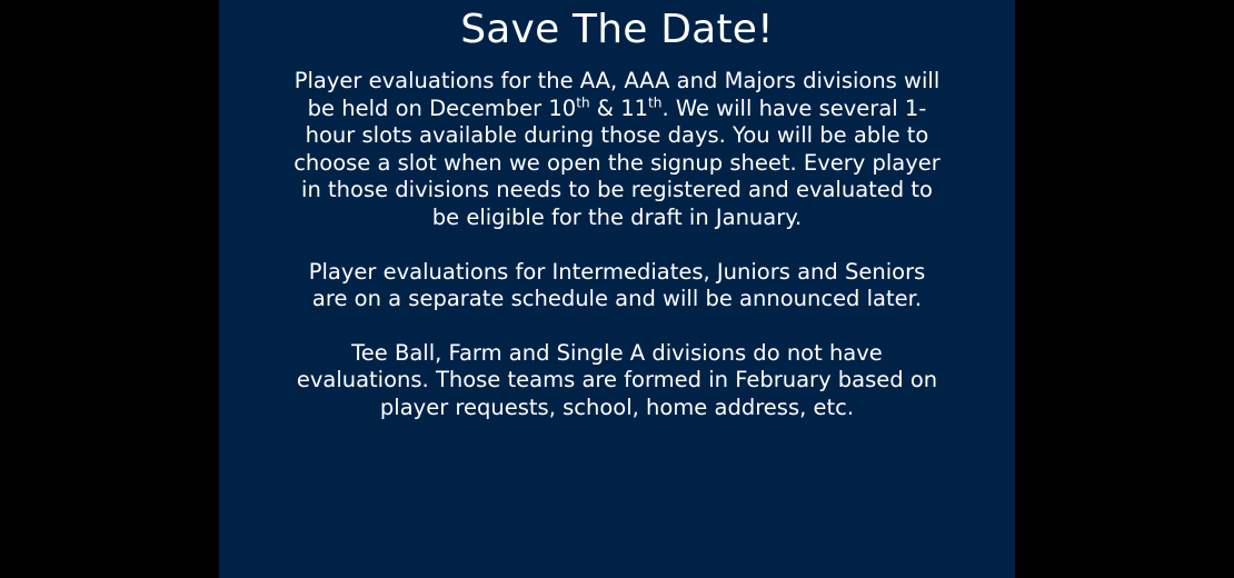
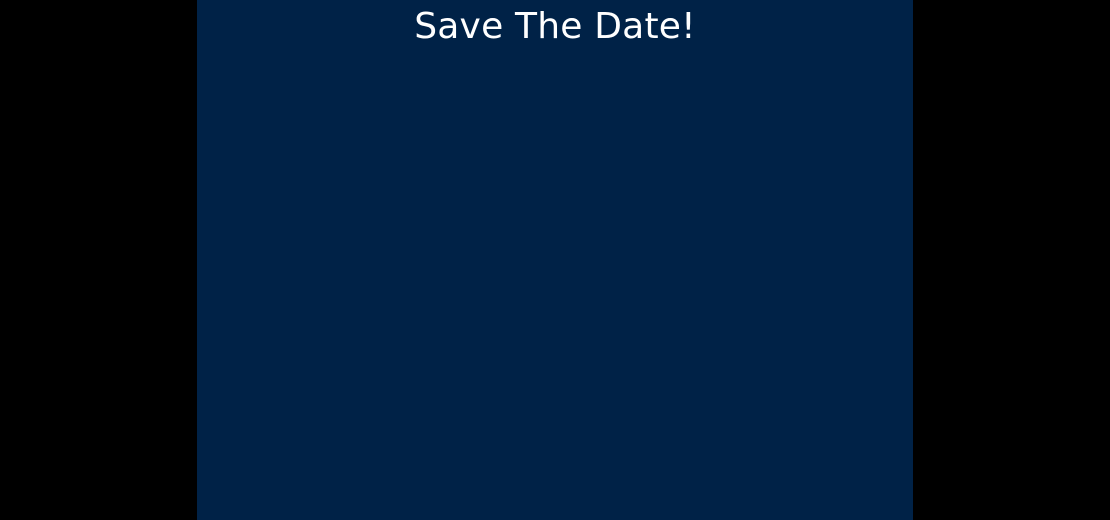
  Save The Date!
- Player evaluations for the AA, AAA and Majors divisions will be held on December 10th & 11th. We will have several 1-hour slots available during those days. You will be able to choose a slot when we open the signup sheet. Every player in those divisions needs to be registered and evaluated to be eligible for the draft in January.
- Player evaluations for Intermediates, Juniors and Seniors are on a separate schedule and will be announced later.
- Tee Ball, Farm and Single A divisions do not have evaluations. Those teams are formed in February based on player requests, school, home address, etc.
